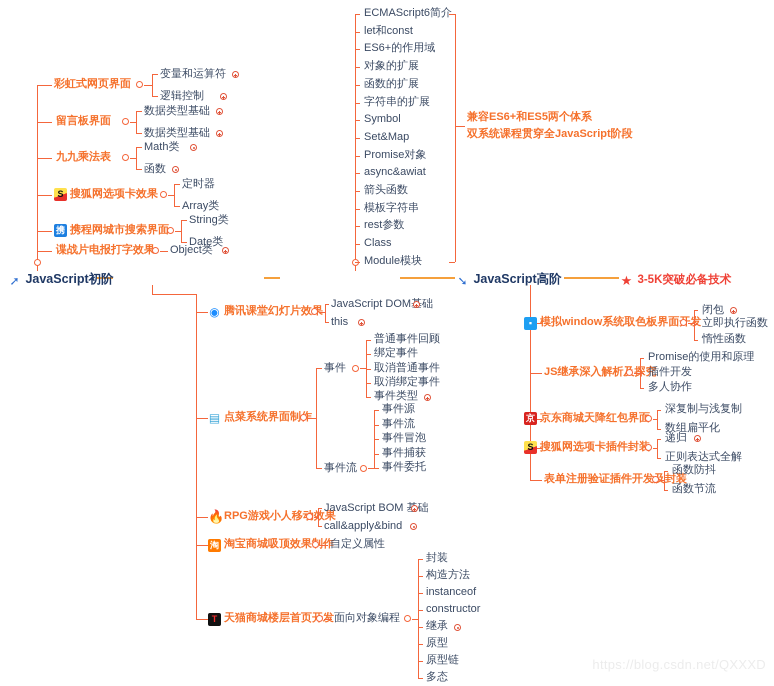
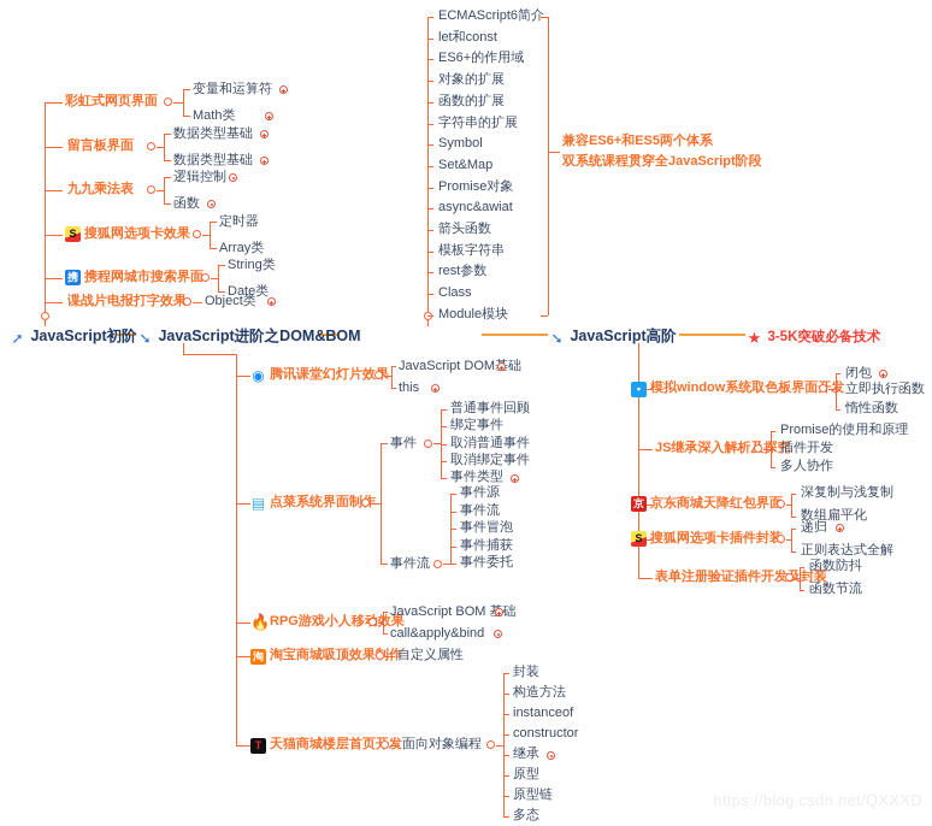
  ➚ JavaScript初阶
+ ➘ JavaScript进阶之DOM&BOM
  ➘ JavaScript高阶
  ★ 3-5K突破必备技术
  彩虹式网页界面
  变量和运算符
- 逻辑控制
+ Math类
  留言板界面
  数据类型基础
  数据类型基础
  九九乘法表
- Math类
+ 逻辑控制
  函数
  S
  搜狐网选项卡效果
  定时器
  Array类
  携
  携程网城市搜索界面
  String类
  Date类
  谍战片电报打字效果
  Object类
  ECMAScript6简介
  let和const
  ES6+的作用域
  对象的扩展
  函数的扩展
  字符串的扩展
  Symbol
  Set&Map
  Promise对象
  async&awiat
  箭头函数
  模板字符串
  rest参数
  Class
  Module模块
  兼容ES6+和ES5两个体系
  双系统课程贯穿全JavaScript阶段
  ◉
  腾讯课堂幻灯片效
  JavaScript DOM础
  this
  ▤
  点菜系统界面制
  事件
  普通事件回顾
  绑定事件
  取消普通事件
  取消绑定事件
  事件类型
  事件流
  事件源
  事件流
  事件冒泡
  事件捕获
  事件委托
  🔥
  RPG游戏小人移效果
  JavaScript BOM础
  call&apply&bind
  淘
  淘宝商城吸顶效果作
  自定义属性
  T
  天猫商城楼层首页发
  面向对象编程
  封装
  构造方法
  instanceof
  constructor
  继承
  原型
  原型链
  多态
  ▪
  模拟window系统取色板界面发
  闭包
  立即执行函数
  惰性函数
  JS继承深入解析究
  Promise的使用和原理
  插件开发
  多人协作
  京
  京东商城天降红包界
  深复制与浅复制
  数组扁平化
  S
  搜狐网选项卡插件封
  递归
  正则表达式全解
  表单注册验证插件开发及封装
  函数防抖
  函数节流
